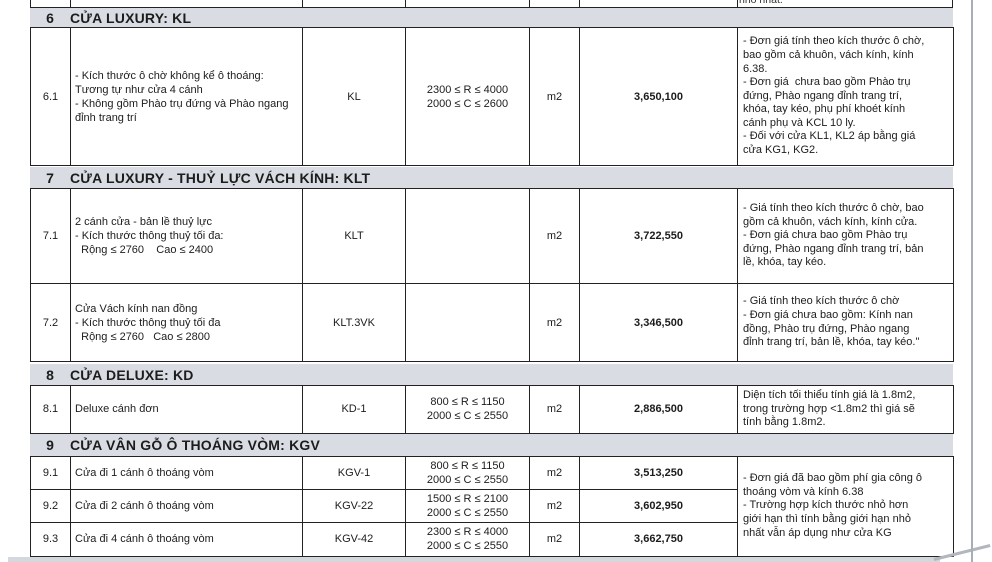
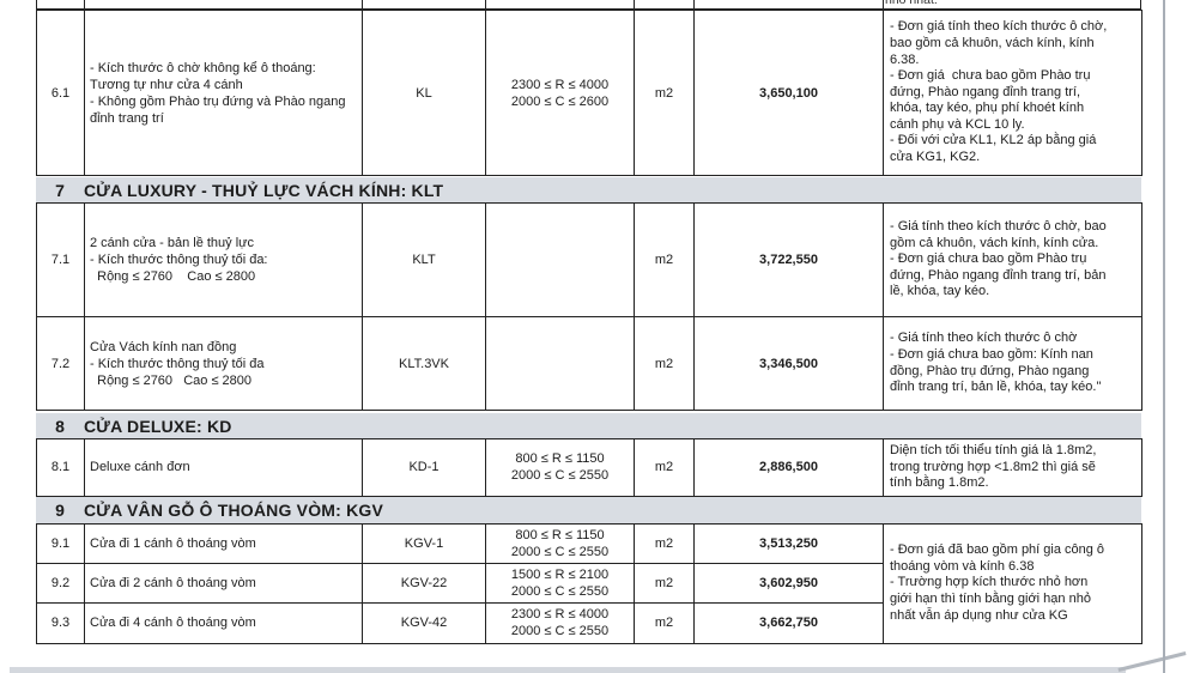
  nhỏ nhất.
- 6
- CỬA LUXURY: KL
  6.1	- Kích thước ô chờ không kể ô thoáng: Tương tự như cửa 4 cánh - Không gồm Phào trụ đứng và Phào ngang đỉnh trang trí	KL	2300 ≤ R ≤ 4000 2000 ≤ C ≤ 2600	m2	3,650,100	- Đơn giá tính theo kích thước ô chờ, bao gồm cả khuôn, vách kính, kính 6.38. - Đơn giá chưa bao gồm Phào trụ đứng, Phào ngang đỉnh trang trí, khóa, tay kéo, phụ phí khoét kính cánh phụ và KCL 10 ly. - Đối với cửa KL1, KL2 áp bằng giá cửa KG1, KG2.
  7
  CỬA LUXURY - THUỶ LỰC VÁCH KÍNH: KLT
- 7.1	2 cánh cửa - bản lề thuỷ lực - Kích thước thông thuỷ tối đa: Rộng ≤ 2760 Cao ≤ 2400	KLT		m2	3,722,550	- Giá tính theo kích thước ô chờ, bao gồm cả khuôn, vách kính, kính cửa. - Đơn giá chưa bao gồm Phào trụ đứng, Phào ngang đỉnh trang trí, bản lề, khóa, tay kéo.
+ 7.1	2 cánh cửa - bản lề thuỷ lực - Kích thước thông thuỷ tối đa: Rộng ≤ 2760 Cao ≤ 2800	KLT		m2	3,722,550	- Giá tính theo kích thước ô chờ, bao gồm cả khuôn, vách kính, kính cửa. - Đơn giá chưa bao gồm Phào trụ đứng, Phào ngang đỉnh trang trí, bản lề, khóa, tay kéo.
  7.2	Cửa Vách kính nan đồng - Kích thước thông thuỷ tối đa Rộng ≤ 2760 Cao ≤ 2800	KLT.3VK		m2	3,346,500	- Giá tính theo kích thước ô chờ - Đơn giá chưa bao gồm: Kính nan đồng, Phào trụ đứng, Phào ngang đỉnh trang trí, bản lề, khóa, tay kéo."
  8
  CỬA DELUXE: KD
  8.1	Deluxe cánh đơn	KD-1	800 ≤ R ≤ 1150 2000 ≤ C ≤ 2550	m2	2,886,500	Diện tích tối thiểu tính giá là 1.8m2, trong trường hợp <1.8m2 thì giá sẽ tính bằng 1.8m2.
  9
  CỬA VÂN GỖ Ô THOÁNG VÒM: KGV
  9.1	Cửa đi 1 cánh ô thoáng vòm	KGV-1	800 ≤ R ≤ 1150 2000 ≤ C ≤ 2550	m2	3,513,250	- Đơn giá đã bao gồm phí gia công ô thoáng vòm và kính 6.38 - Trường hợp kích thước nhỏ hơn giới hạn thì tính bằng giới hạn nhỏ nhất vẫn áp dụng như cửa KG
  9.2	Cửa đi 2 cánh ô thoáng vòm	KGV-22	1500 ≤ R ≤ 2100 2000 ≤ C ≤ 2550	m2	3,602,950
  9.3	Cửa đi 4 cánh ô thoáng vòm	KGV-42	2300 ≤ R ≤ 4000 2000 ≤ C ≤ 2550	m2	3,662,750
